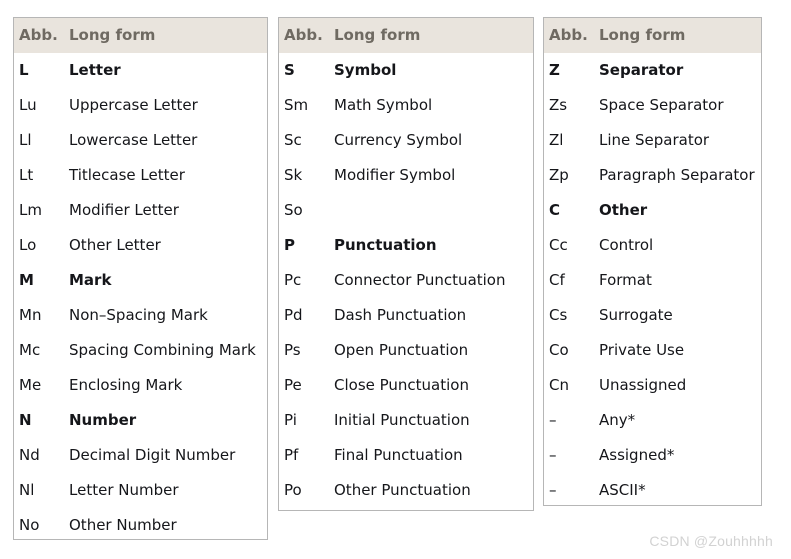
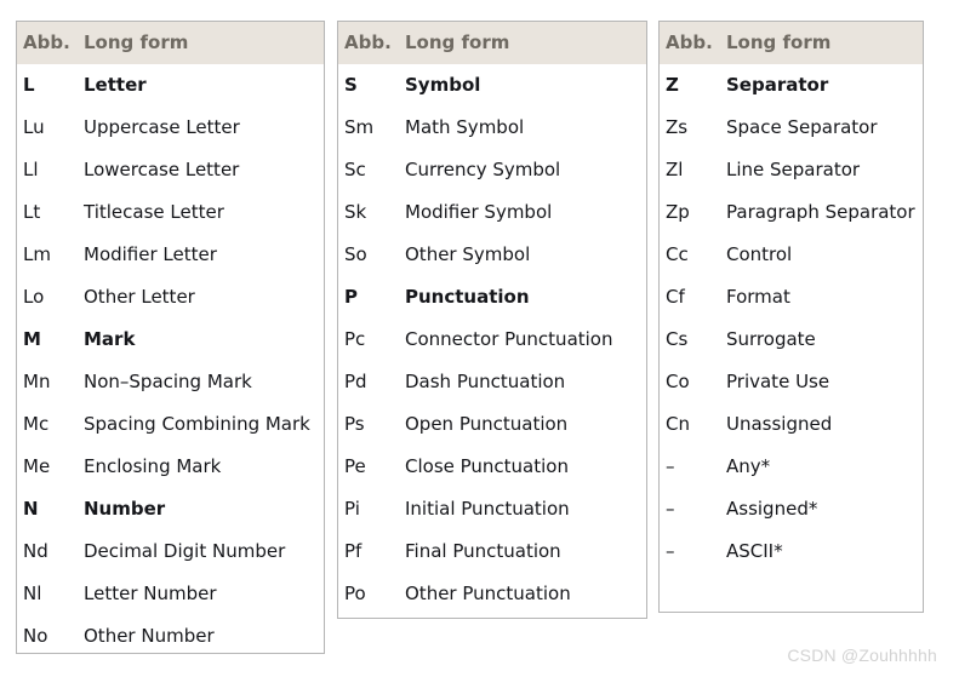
  Abb.
  Long form
  L
  Letter
  Lu
  Uppercase Letter
  Ll
  Lowercase Letter
  Lt
  Titlecase Letter
  Lm
  Modifier Letter
  Lo
  Other Letter
  M
  Mark
  Mn
  Non–Spacing Mark
  Mc
  Spacing Combining Mark
  Me
  Enclosing Mark
  N
  Number
  Nd
  Decimal Digit Number
  Nl
  Letter Number
  No
  Other Number
  Abb.
  Long form
  S
  Symbol
  Sm
  Math Symbol
  Sc
  Currency Symbol
  Sk
  Modifier Symbol
  So
+ Other Symbol
  P
  Punctuation
  Pc
  Connector Punctuation
  Pd
  Dash Punctuation
  Ps
  Open Punctuation
  Pe
  Close Punctuation
  Pi
  Initial Punctuation
  Pf
  Final Punctuation
  Po
  Other Punctuation
  Abb.
  Long form
  Z
  Separator
  Zs
  Space Separator
  Zl
  Line Separator
  Zp
  Paragraph Separator
- C
- Other
  Cc
  Control
  Cf
  Format
  Cs
  Surrogate
  Co
  Private Use
  Cn
  Unassigned
  –
  Any*
  –
  Assigned*
  –
  ASCII*
  CSDN @Zouhhhhh
